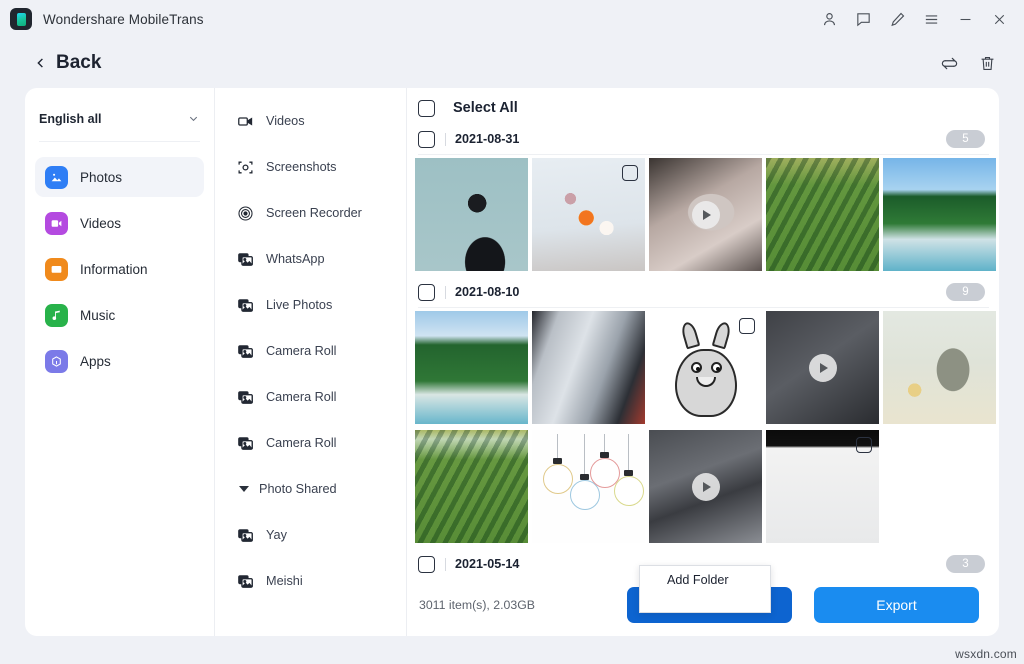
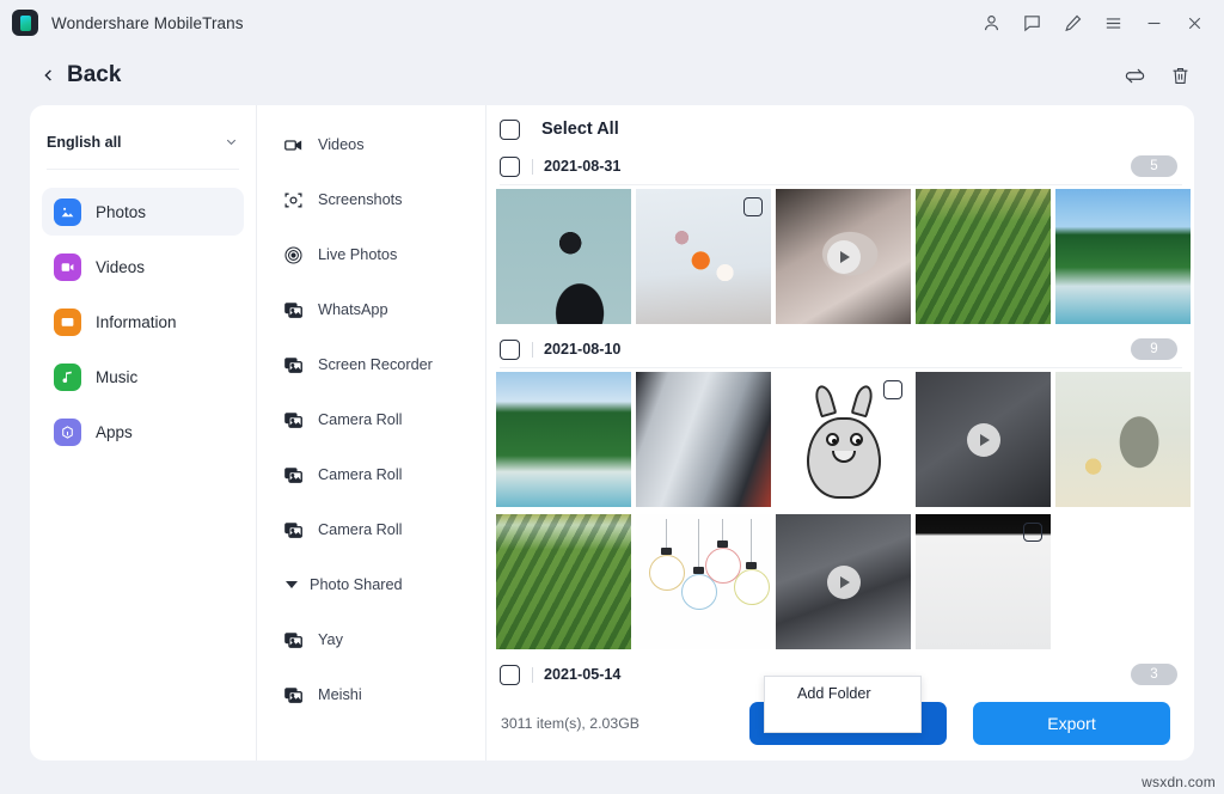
  Wondershare MobileTrans
  Back
  English all
  Photos
  Videos
  Information
  Music
  Apps
  Videos
  Screenshots
- Screen Recorder
+ Live Photos
  WhatsApp
- Live Photos
+ Screen Recorder
  Camera Roll
  Camera Roll
  Camera Roll
  Photo Shared
  Yay
  Meishi
  Select All
  2021-08-31
  5
  2021-08-10
  9
  2021-05-14
  3
  3011 item(s), 2.03GB
  Export
  Add Folder
  wsxdn.com
